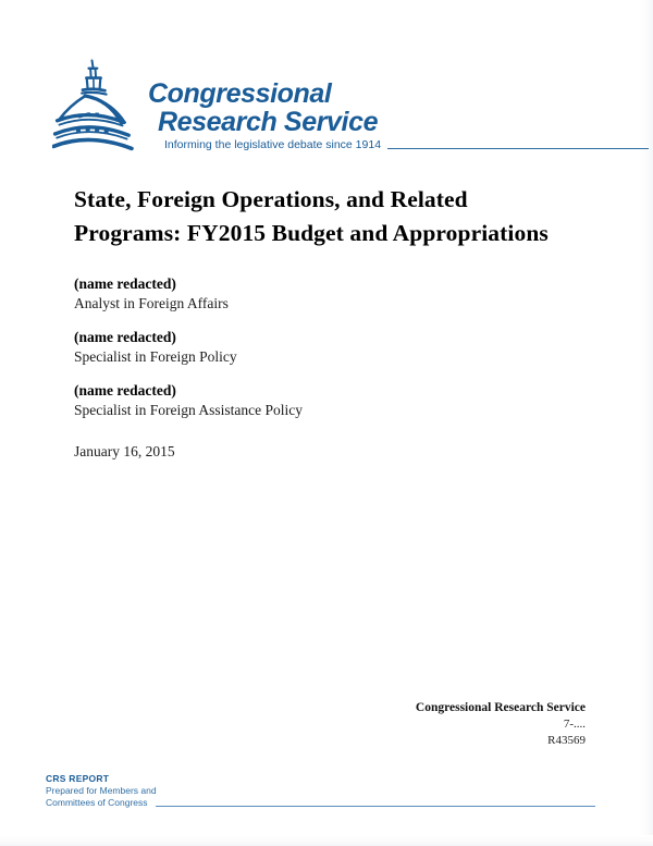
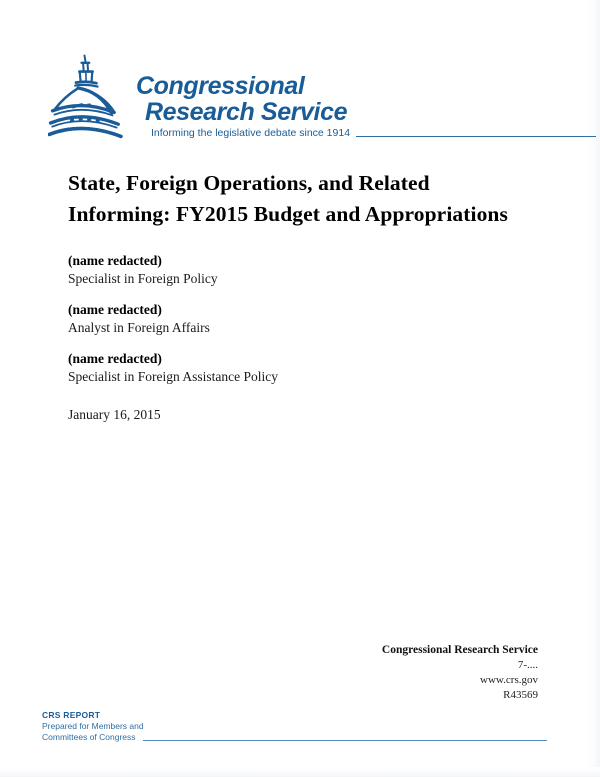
  Congressional
  Research Service
  Informing the legislative debate since 1914
  State, Foreign Operations, and Related
- Programs: FY2015 Budget and Appropriations
+ Informing: FY2015 Budget and Appropriations
  (name redacted)
- Analyst in Foreign Affairs
+ Specialist in Foreign Policy
  (name redacted)
- Specialist in Foreign Policy
+ Analyst in Foreign Affairs
  (name redacted)
  Specialist in Foreign Assistance Policy
  January 16, 2015
  Congressional Research Service
  7-....
+ www.crs.gov
  R43569
  CRS REPORT
  Prepared for Members and
  Committees of Congress
